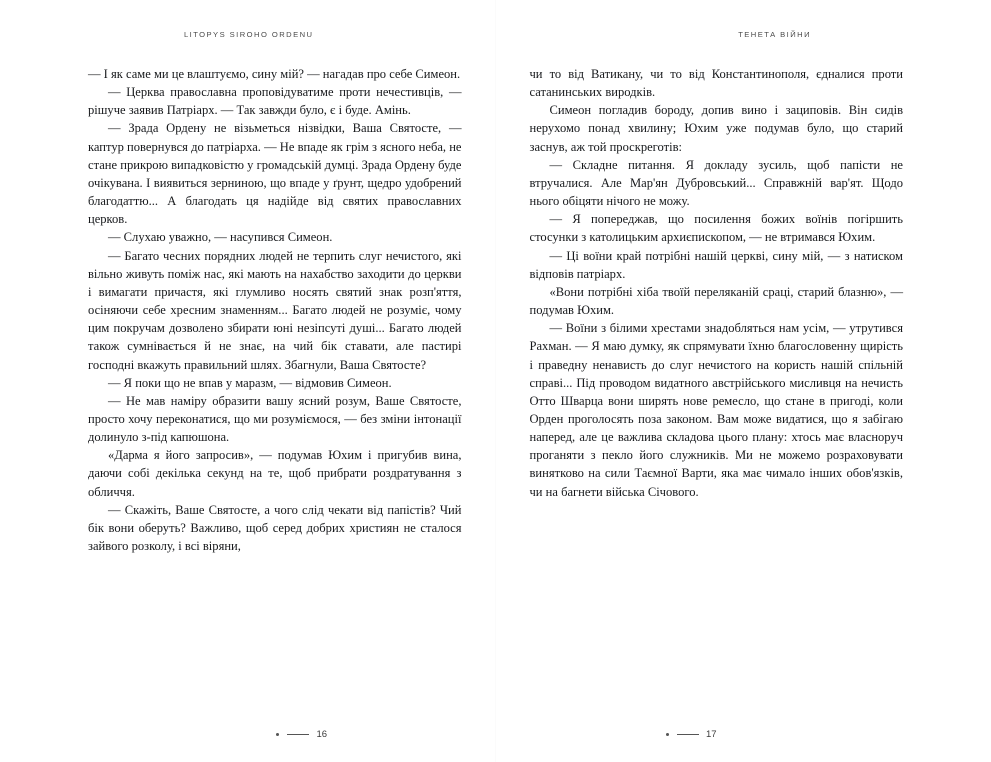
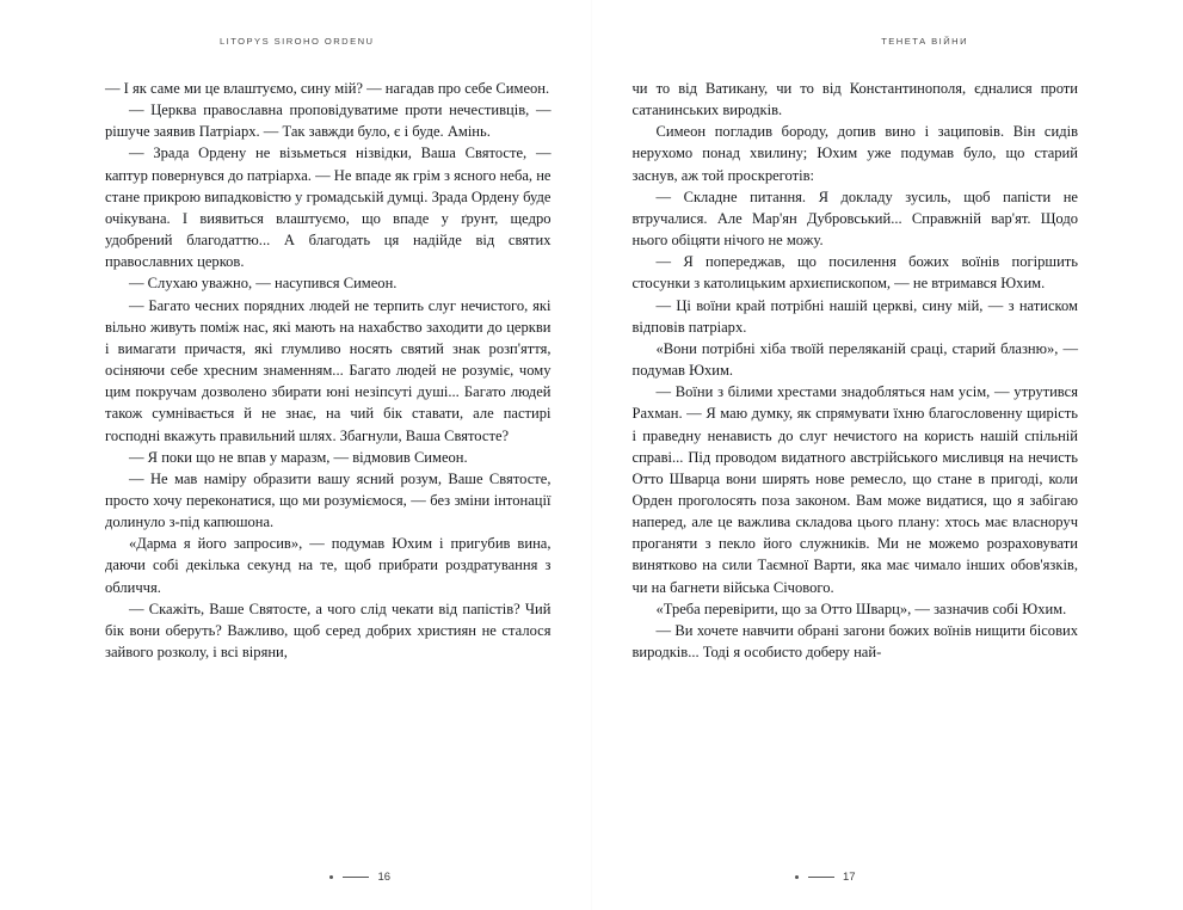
  LITOPYS SIROHO ORDENU
  — I як саме ми це влаштуємо, сину мій? — нагадав про себе Симеон.
  — Церква православна проповідуватиме проти нечестивців, — рішуче заявив Патріарх. — Так завжди було, є і буде. Амінь.
- — Зрада Ордену не візьметься нізвідки, Ваша Святосте, — каптур повернувся до патріарха. — Не впаде як грім з ясного неба, не стане прикрою випадковістю у громадській думці. Зрада Ордену буде очікувана. І виявиться зерниною, що впаде у ґрунт, щедро удобрений благодаттю... А благодать ця надійде від святих православних церков.
+ — Зрада Ордену не візьметься нізвідки, Ваша Святосте, — каптур повернувся до патріарха. — Не впаде як грім з ясного неба, не стане прикрою випадковістю у громадській думці. Зрада Ордену буде очікувана. І виявиться влаштуємо, що впаде у ґрунт, щедро удобрений благодаттю... А благодать ця надійде від святих православних церков.
  — Слухаю уважно, — насупився Симеон.
  — Багато чесних порядних людей не терпить слуг нечистого, які вільно живуть поміж нас, які мають на нахабство заходити до церкви і вимагати причастя, які глумливо носять святий знак розп'яття, осіняючи себе хресним знаменням... Багато людей не розуміє, чому цим покручам дозволено збирати юні незіпсуті душі... Багато людей також сумнівається й не знає, на чий бік ставати, але пастирі господні вкажуть правильний шлях. Збагнули, Ваша Святосте?
  — Я поки що не впав у маразм, — відмовив Симеон.
  — Не мав наміру образити вашу ясний розум, Ваше Святосте, просто хочу переконатися, що ми розуміємося, — без зміни інтонації долинуло з-під капюшона.
  «Дарма я його запросив», — подумав Юхим і пригубив вина, даючи собі декілька секунд на те, щоб прибрати роздратування з обличчя.
  — Скажіть, Ваше Святосте, а чого слід чекати від папістів? Чий бік вони оберуть? Важливо, щоб серед добрих християн не сталося зайвого розколу, і всі віряни,
  16
  ТЕНЕТА ВІЙНИ
  чи то від Ватикану, чи то від Константинополя, єдналися проти сатанинських виродків.
  Симеон погладив бороду, допив вино і зациповів. Він сидів нерухомо понад хвилину; Юхим уже подумав було, що старий заснув, аж той проскреготів:
  — Складне питання. Я докладу зусиль, щоб папісти не втручалися. Але Мар'ян Дубровський... Справжній вар'ят. Щодо нього обіцяти нічого не можу.
  — Я попереджав, що посилення божих воїнів погіршить стосунки з католицьким архиєпископом, — не втримався Юхим.
  — Ці воїни край потрібні нашій церкві, сину мій, — з натиском відповів патріарх.
  «Вони потрібні хіба твоїй переляканій сраці, старий блазню», — подумав Юхим.
  — Воїни з білими хрестами знадобляться нам усім, — утрутився Рахман. — Я маю думку, як спрямувати їхню благословенну щирість і праведну ненависть до слуг нечистого на користь нашій спільній справі... Під проводом видатного австрійського мисливця на нечисть Отто Шварца вони ширять нове ремесло, що стане в пригоді, коли Орден проголосять поза законом. Вам може видатися, що я забігаю наперед, але це важлива складова цього плану: хтось має власноруч проганяти з пекло його служників. Ми не можемо розраховувати винятково на сили Таємної Варти, яка має чимало інших обов'язків, чи на багнети війська Січового.
+ «Треба перевірити, що за Отто Шварц», — зазначив собі Юхим.
+ — Ви хочете навчити обрані загони божих воїнів нищити бісових виродків... Тоді я особисто доберу най-
  17
